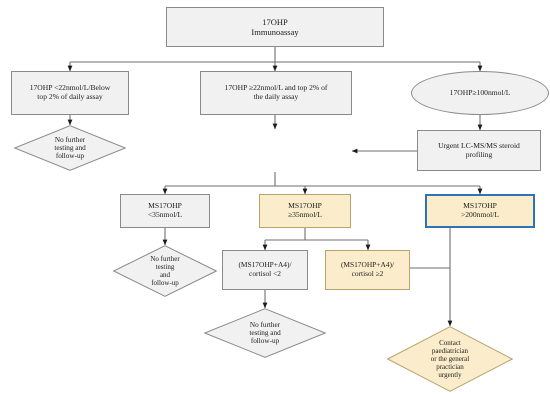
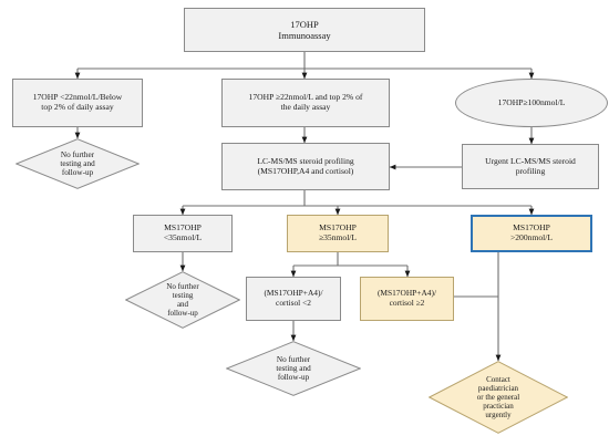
  17OHP
  Immunoassay
  17OHP <22nmol/L/Below
  top 2% of daily assay
  17OHP ≥22nmol/L and top 2% of
  the daily assay
  17OHP≥100nmol/L
  No further
  testing and
  follow-up
+ LC-MS/MS steroid profiling
+ (MS17OHP,A4 and cortisol)
  Urgent LC-MS/MS steroid
  profiling
  MS17OHP
  <35nmol/L
  MS17OHP
  ≥35nmol/L
  MS17OHP
  >200nmol/L
  testing
  and
  follow-up
  (MS17OHP+A4)/
  cortisol <2
  (MS17OHP+A4)/
  cortisol ≥2
  No further
  testing and
  follow-up
  Contact
  paediatrician
  or the general
  practician
  urgently
